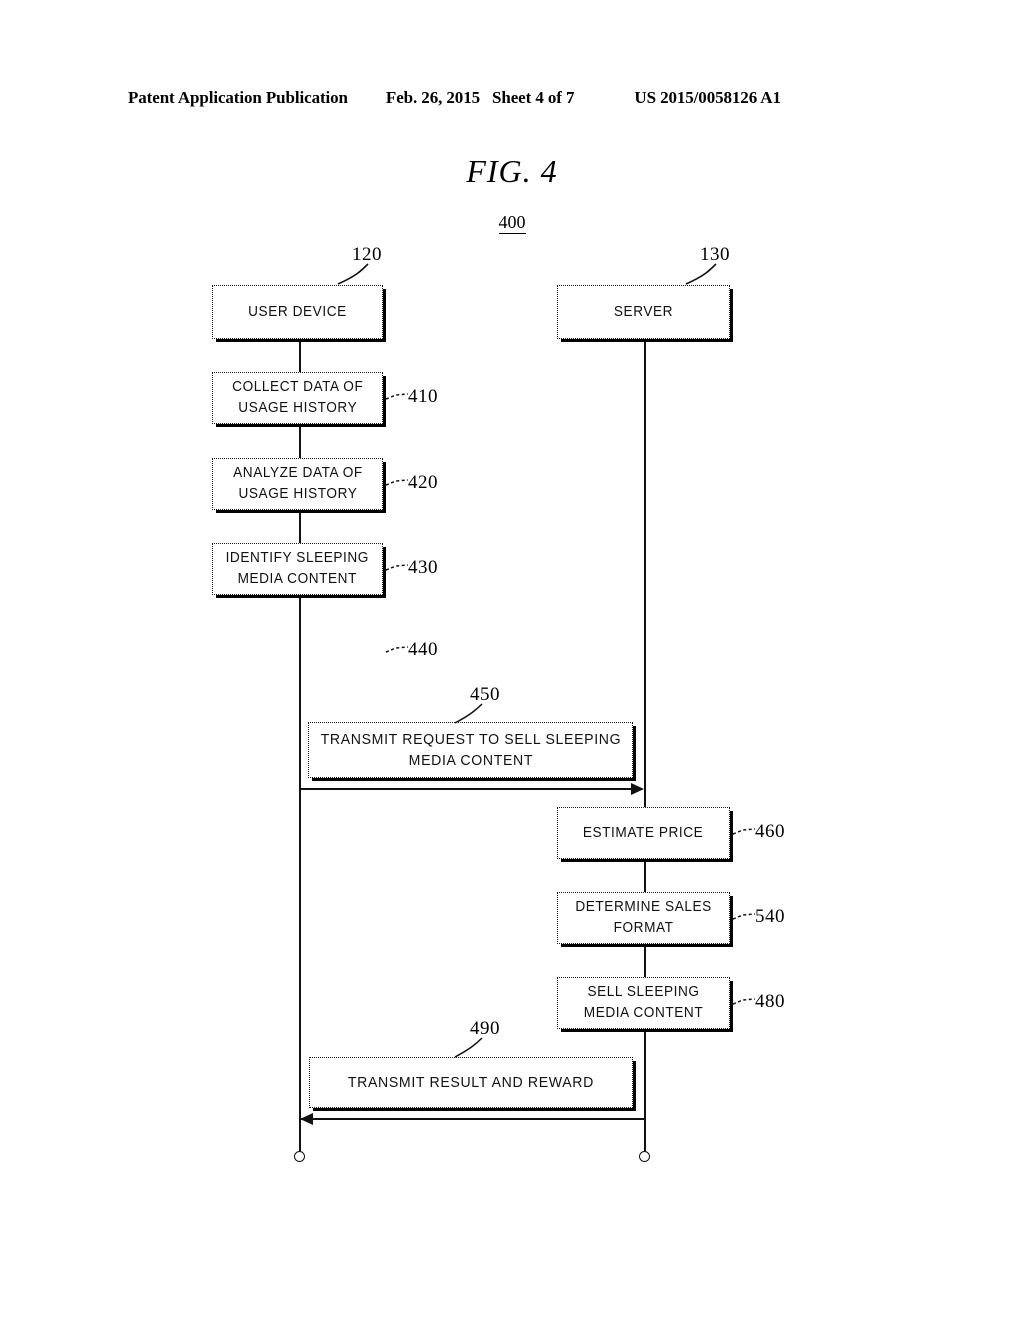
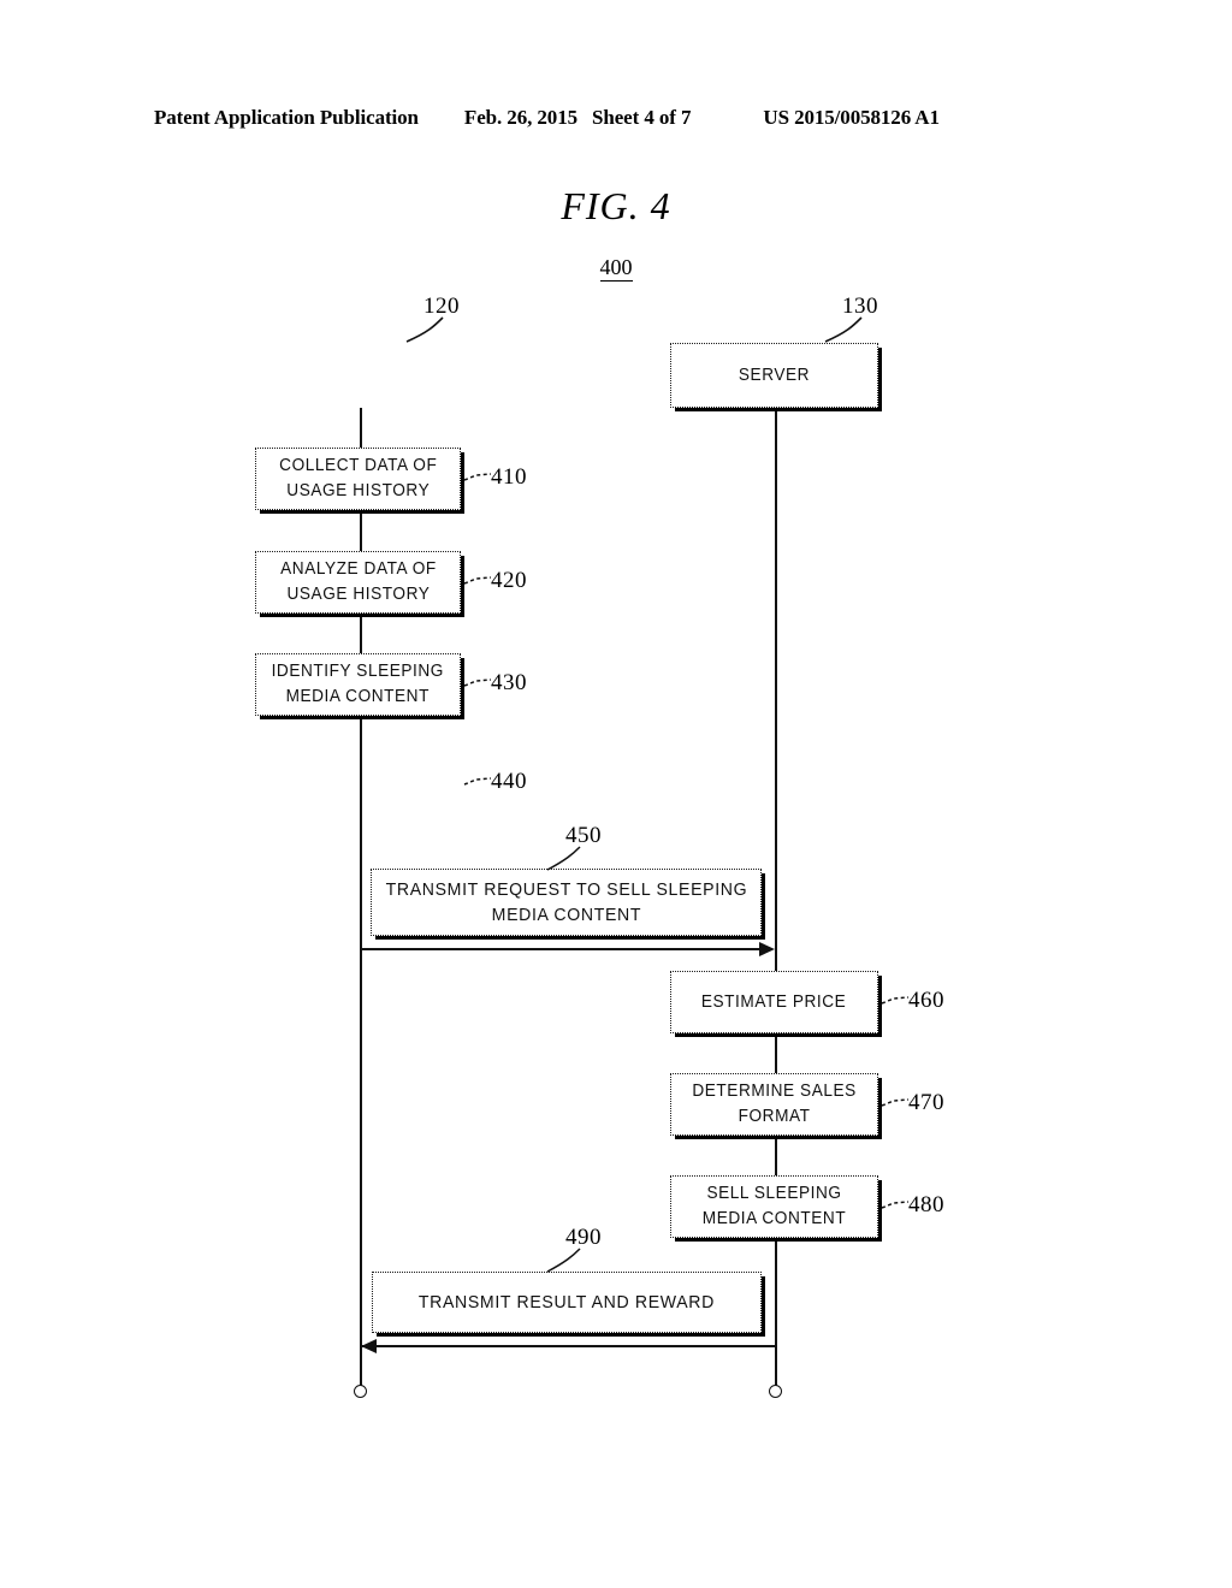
  Patent Application Publication
  Feb. 26, 2015
  Sheet 4 of 7
  US 2015/0058126 A1
  FIG. 4
  400
- USER DEVICE
  SERVER
  120
  130
  COLLECT DATA OF
  USAGE HISTORY
  410
  ANALYZE DATA OF
  USAGE HISTORY
  420
  IDENTIFY SLEEPING
  MEDIA CONTENT
  430
  440
  TRANSMIT REQUEST TO SELL SLEEPING
  MEDIA CONTENT
  450
  ESTIMATE PRICE
  460
  DETERMINE SALES
  FORMAT
- 540
+ 470
  SELL SLEEPING
  MEDIA CONTENT
  480
  TRANSMIT RESULT AND REWARD
  490
